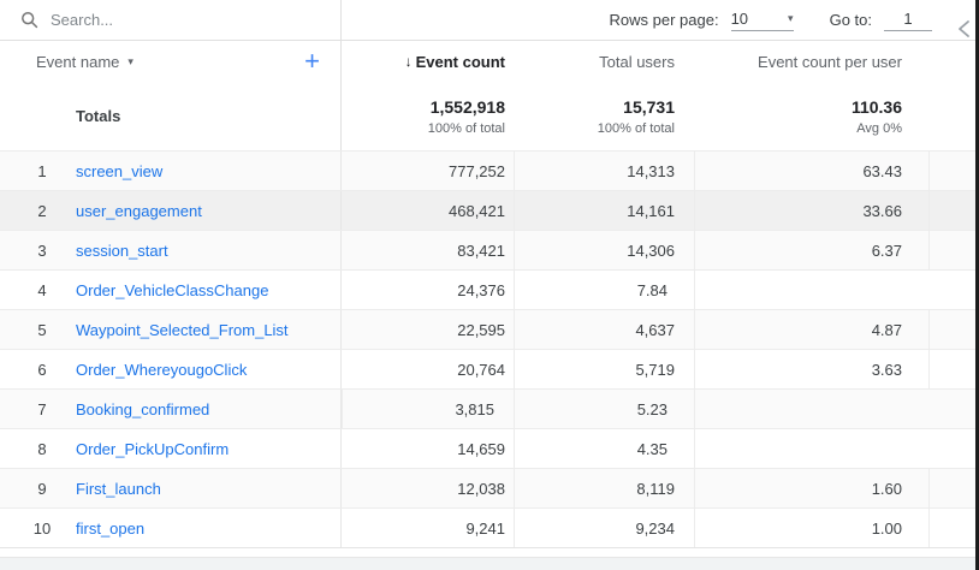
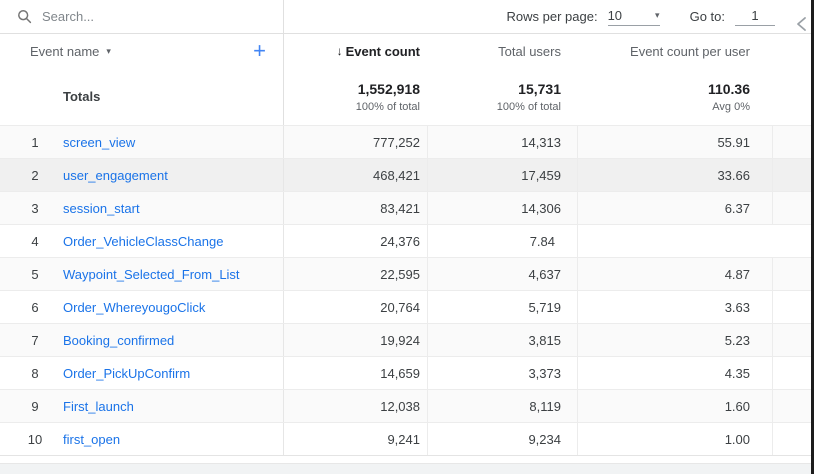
  Search...
  Rows per page:
  10
  ▾
  Go to:
  1
  Event name
  ▾
  +
  ↓
  Event count
  Total users
  Event count per user
  Totals
  1,552,918
  100% of total
  15,731
  100% of total
  110.36
  Avg 0%
  1
  screen_view
  777,252
  14,313
- 63.43
+ 55.91
  2
  user_engagement
  468,421
- 14,161
+ 17,459
  33.66
  3
  session_start
  83,421
  14,306
  6.37
  4
  Order_VehicleClassChange
  24,376
  7.84
  5
  Waypoint_Selected_From_List
  22,595
  4,637
  4.87
  6
  Order_WhereyougoClick
  20,764
  5,719
  3.63
  7
  Booking_confirmed
+ 19,924
  3,815
  5.23
  8
  Order_PickUpConfirm
  14,659
+ 3,373
  4.35
  9
  First_launch
  12,038
  8,119
  1.60
  10
  first_open
  9,241
  9,234
  1.00
